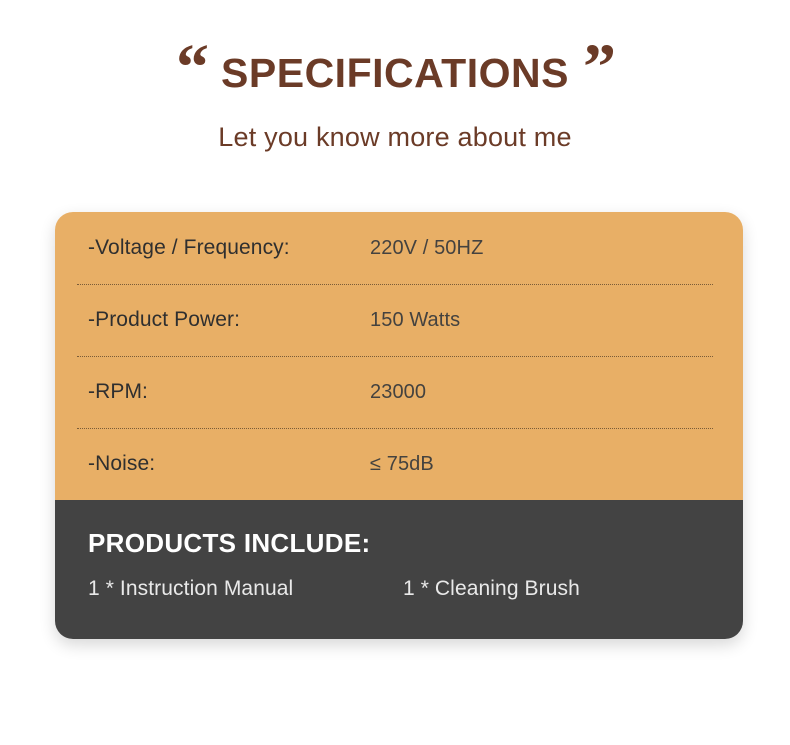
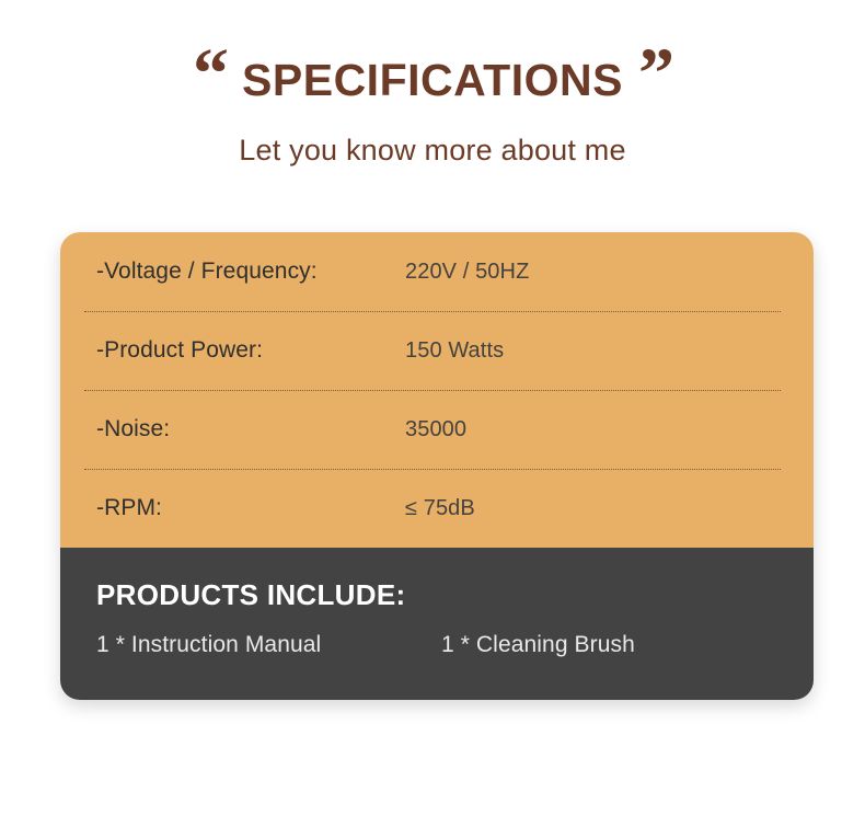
  “
  SPECIFICATIONS
  ”
  Let you know more about me
  -Voltage / Frequency:
  220V / 50HZ
  -Product Power:
  150 Watts
- -RPM:
+ -Noise:
- 23000
+ 35000
- -Noise:
+ -RPM:
  ≤ 75dB
  PRODUCTS INCLUDE:
  1 * Instruction Manual
  1 * Cleaning Brush
